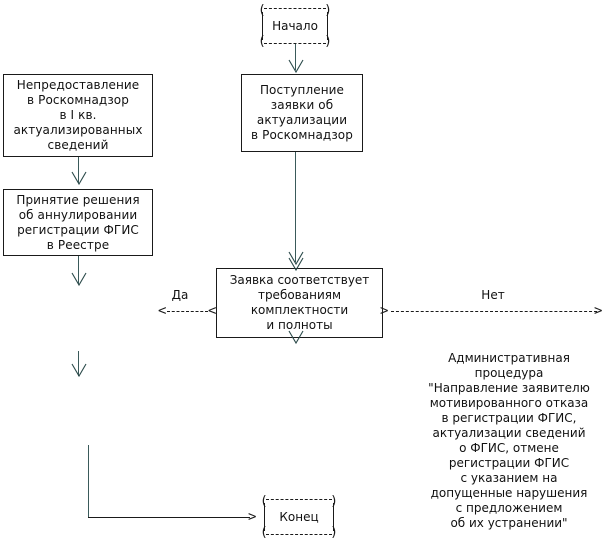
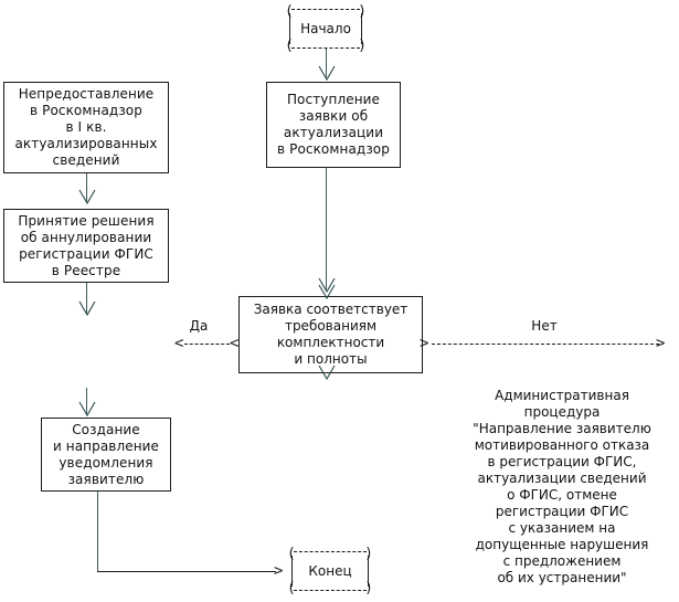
  (
  )
  (
  )
  Начало
  Поступление
  заявки об
  актуализации
  в Роскомнадзор
  Непредоставление
  в Роскомнадзор
  в I кв.
  актуализированных
  сведений
  Принятие решения
  об аннулировании
  регистрации ФГИС
  в Реестре
  Заявка соответствует
  требованиям
  комплектности
  и полноты
  <
  >
  Да
  <
  Нет
  >
  Административная
  процедура
  "Направление заявителю
  мотивированного отказа
  в регистрации ФГИС,
  актуализации сведений
  о ФГИС, отмене
  регистрации ФГИС
  с указанием на
  допущенные нарушения
  с предложением
  об их устранении"
+ Создание
+ и направление
+ уведомления
+ заявителю
  >
  (
  )
  (
  )
  Конец
